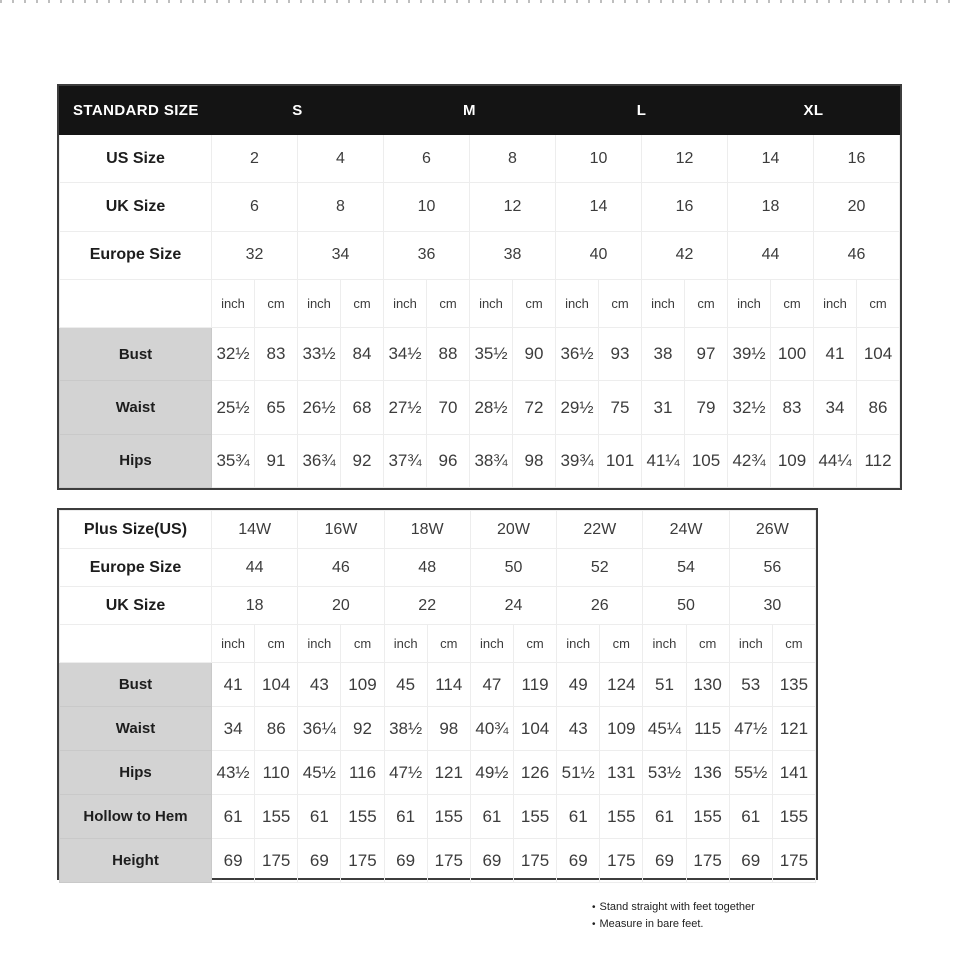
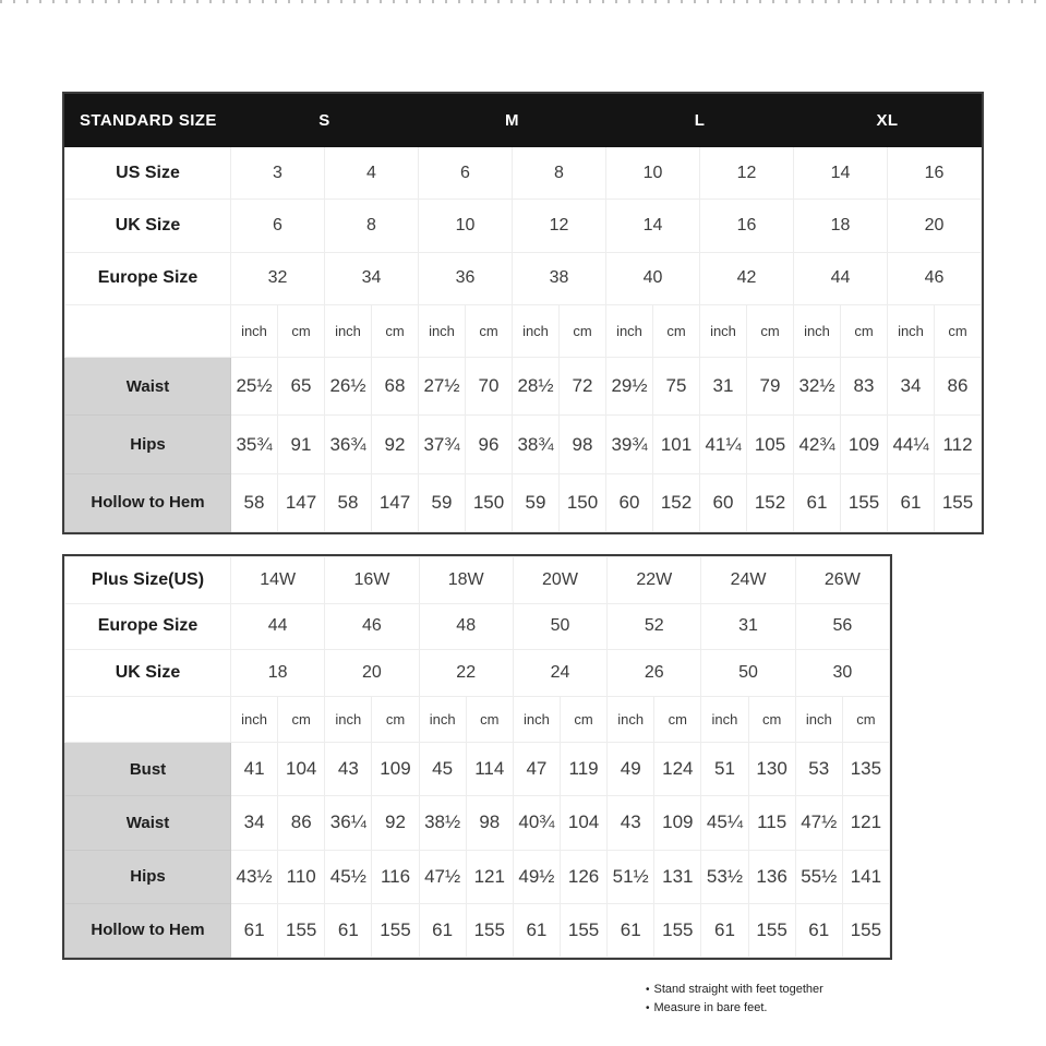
  STANDARD SIZE	S	M	L	XL
- US Size	2	4	6	8	10	12	14	16
+ US Size	3	4	6	8	10	12	14	16
  UK Size	6	8	10	12	14	16	18	20
  Europe Size	32	34	36	38	40	42	44	46
  	inch	cm	inch	cm	inch	cm	inch	cm	inch	cm	inch	cm	inch	cm	inch	cm
- Bust	32½	83	33½	84	34½	88	35½	90	36½	93	38	97	39½	100	41	104
  Waist	25½	65	26½	68	27½	70	28½	72	29½	75	31	79	32½	83	34	86
  Hips	35¾	91	36¾	92	37¾	96	38¾	98	39¾	101	41¼	105	42¾	109	44¼	112
+ Hollow to Hem	58	147	58	147	59	150	59	150	60	152	60	152	61	155	61	155
  Plus Size(US)	14W	16W	18W	20W	22W	24W	26W
- Europe Size	44	46	48	50	52	54	56
+ Europe Size	44	46	48	50	52	31	56
  UK Size	18	20	22	24	26	50	30
  	inch	cm	inch	cm	inch	cm	inch	cm	inch	cm	inch	cm	inch	cm
  Bust	41	104	43	109	45	114	47	119	49	124	51	130	53	135
  Waist	34	86	36¼	92	38½	98	40¾	104	43	109	45¼	115	47½	121
  Hips	43½	110	45½	116	47½	121	49½	126	51½	131	53½	136	55½	141
  Hollow to Hem	61	155	61	155	61	155	61	155	61	155	61	155	61	155
- Height	69	175	69	175	69	175	69	175	69	175	69	175	69	175
  • Stand straight with feet together
  • Measure in bare feet.
